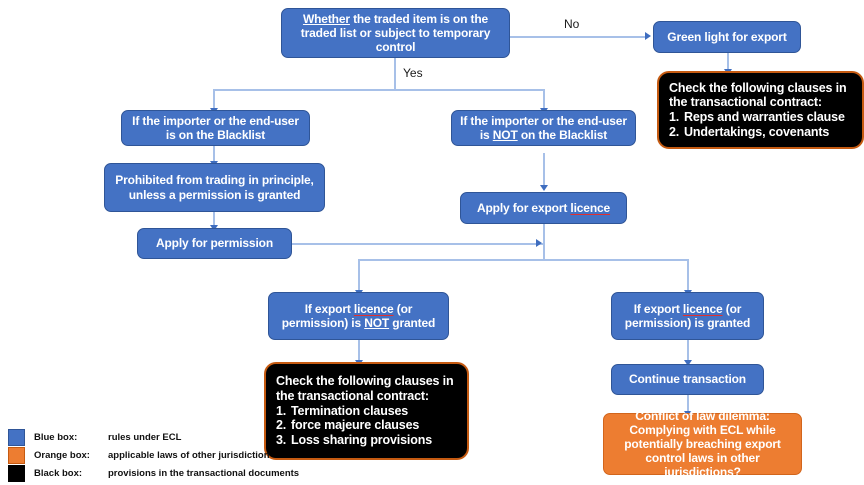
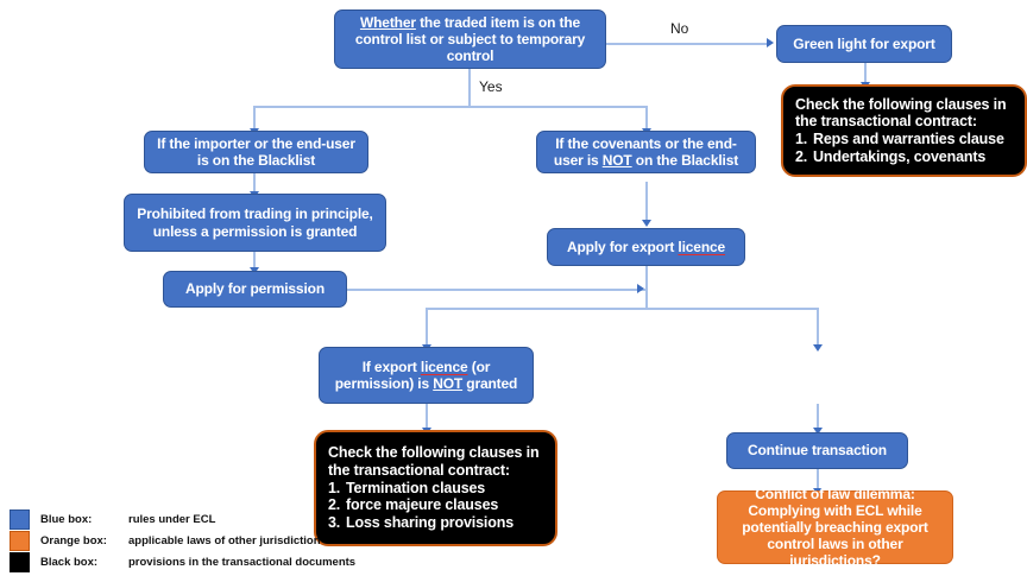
  No
  Yes
- Whether the traded item is on the traded list or subject to temporary control
+ Whether the traded item is on the control list or subject to temporary control
  Green light for export
  Check the following clauses in
  the transactional contract:
  1.
  Reps and warranties clause
  2.
  Undertakings, covenants
  If the importer or the end-user is on the Blacklist
- If the importer or the end-user is NOT on the Blacklist
+ If the covenants or the end-user is NOT on the Blacklist
  Prohibited from trading in principle, unless a permission is granted
  Apply for permission
  Apply for export licence
  If export licence (or permission) is NOT granted
- If export licence (or permission) is granted
  Check the following clauses in
  the transactional contract:
  1.
  Termination clauses
  2.
  force majeure clauses
  3.
  Loss sharing provisions
  Continue transaction
  Conflict of law dilemma: Complying with ECL while potentially breaching export control laws in other jurisdictions?
  Blue box:
  rules under ECL
  Orange box:
  applicable laws of other jurisdiction
  Black box:
  provisions in the transactional documents
